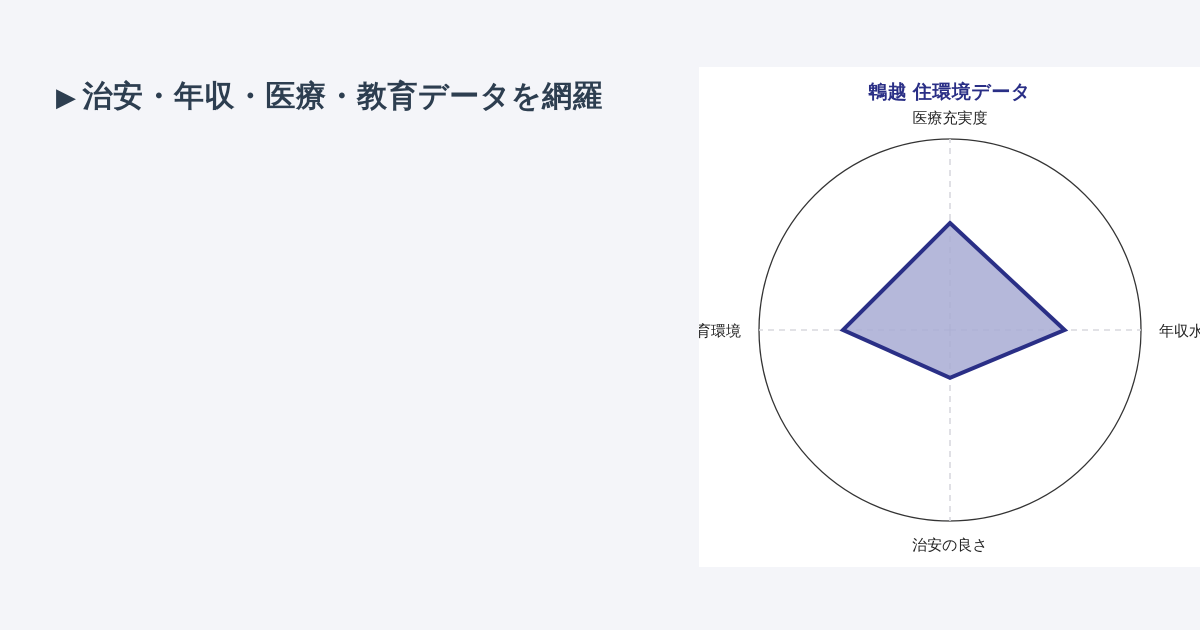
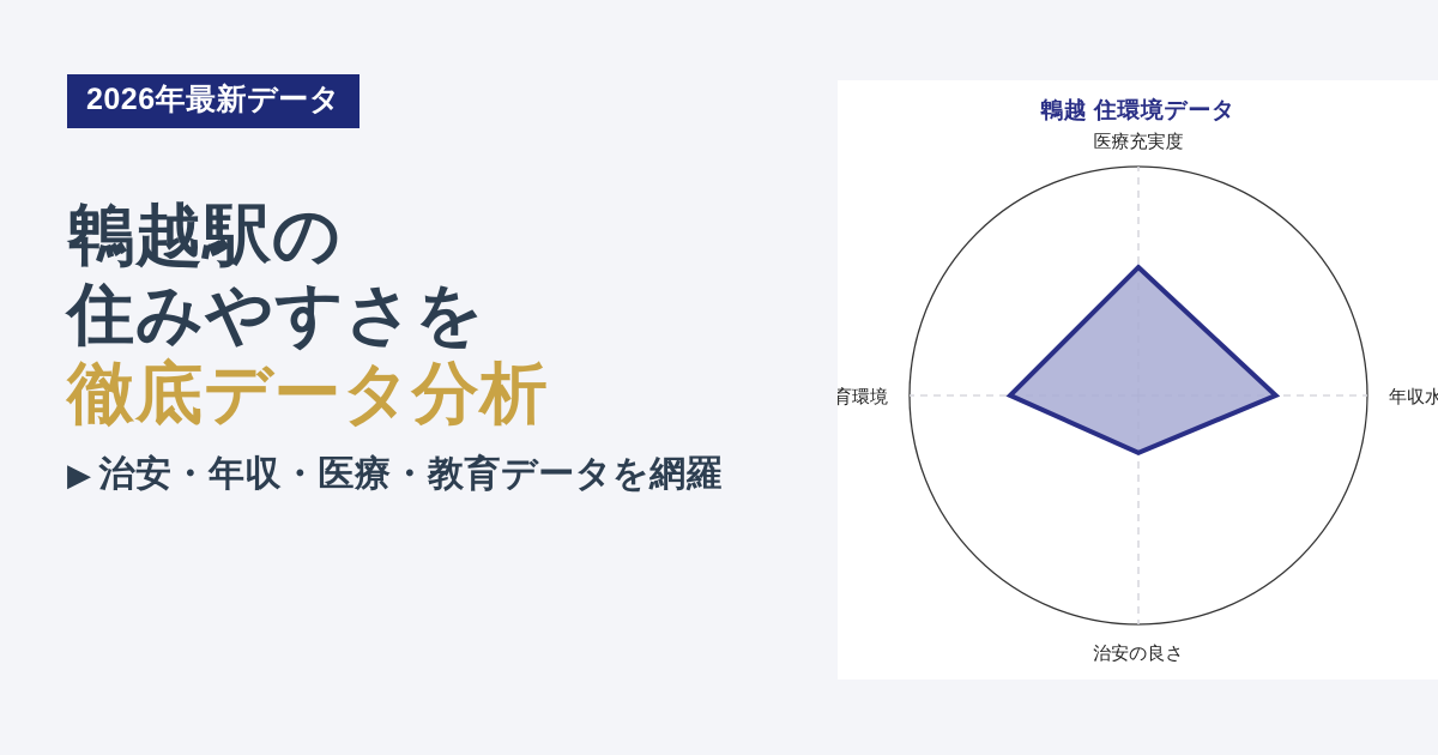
+ 2026年最新データ
+ 鵯越駅の
+ 住みやすさを
+ 徹底データ分析
  ▶
  治安・年収・医療・教育データを網羅
  鵯越 住環境データ
  医療充実度
  年収水
  治安の良さ
  育環境
